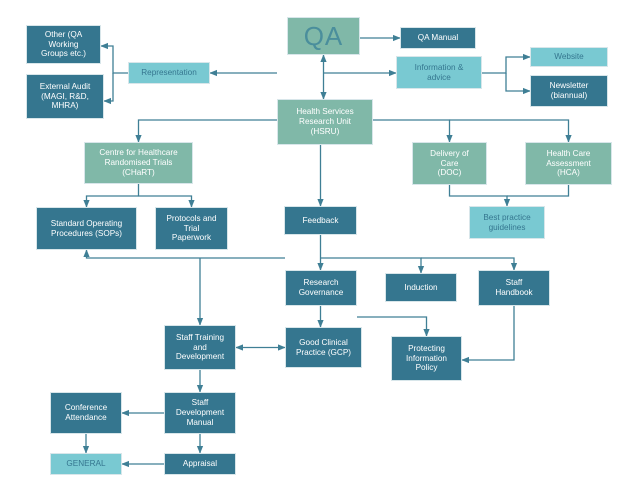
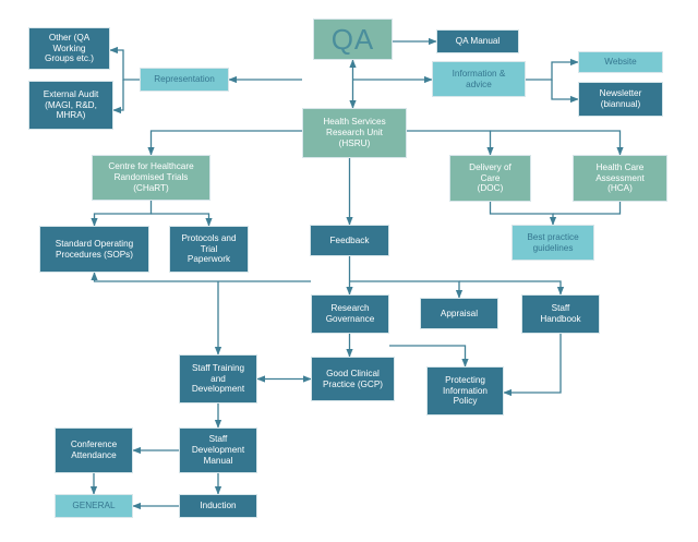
  Other (QA
  Working
  Groups etc.)
  External Audit
  (MAGI, R&D,
  MHRA)
  Representation
  QA
  QA Manual
  Information &
  advice
  Website
  Newsletter
  (biannual)
  Health Services
  Research Unit
  (HSRU)
  Centre for Healthcare
  Randomised Trials
  (CHaRT)
  Delivery of
  Care
  (DOC)
  Health Care
  Assessment
  (HCA)
  Standard Operating
  Procedures (SOPs)
  Protocols and
  Trial
  Paperwork
  Feedback
  Best practice
  guidelines
  Research
  Governance
- Induction
+ Appraisal
  Staff
  Handbook
  Staff Training
  and
  Development
  Good Clinical
  Practice (GCP)
  Protecting
  Information
  Policy
  Conference
  Attendance
  Staff
  Development
  Manual
  GENERAL
- Appraisal
+ Induction
